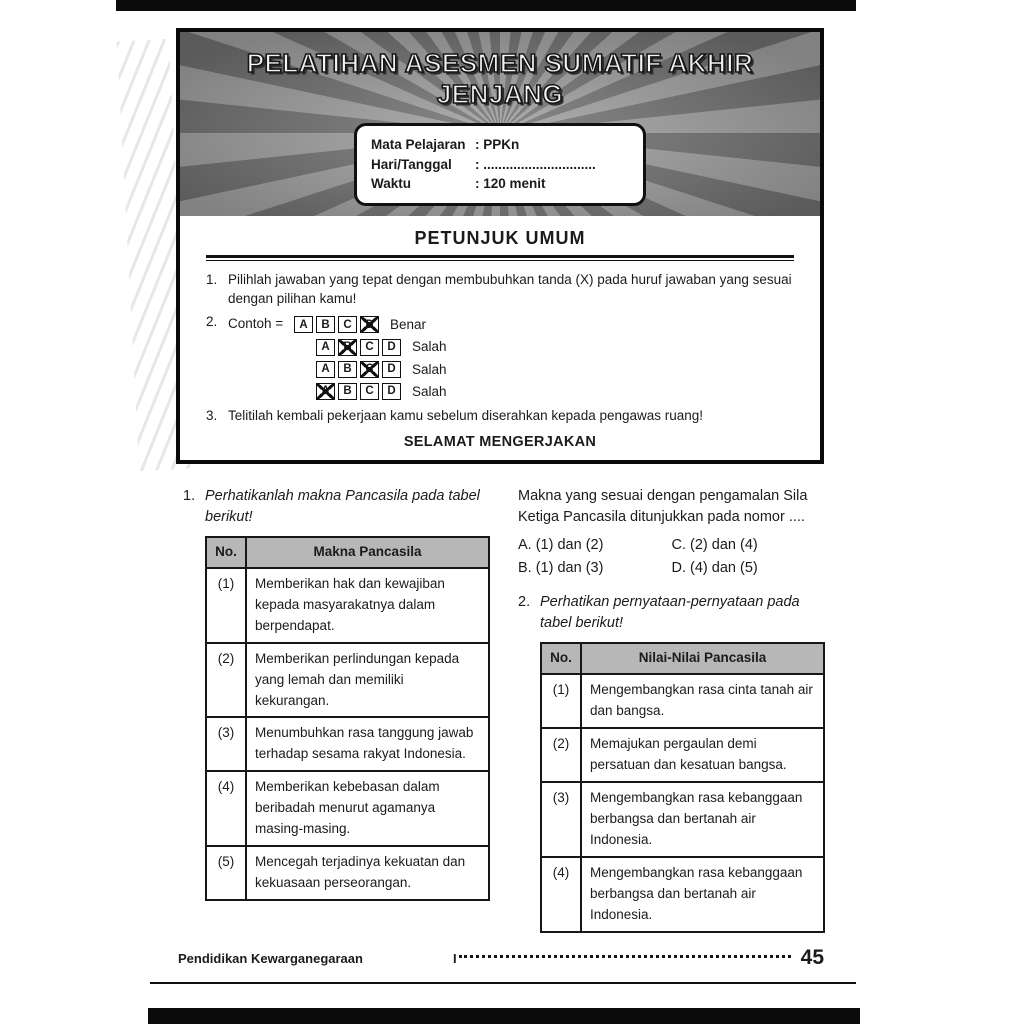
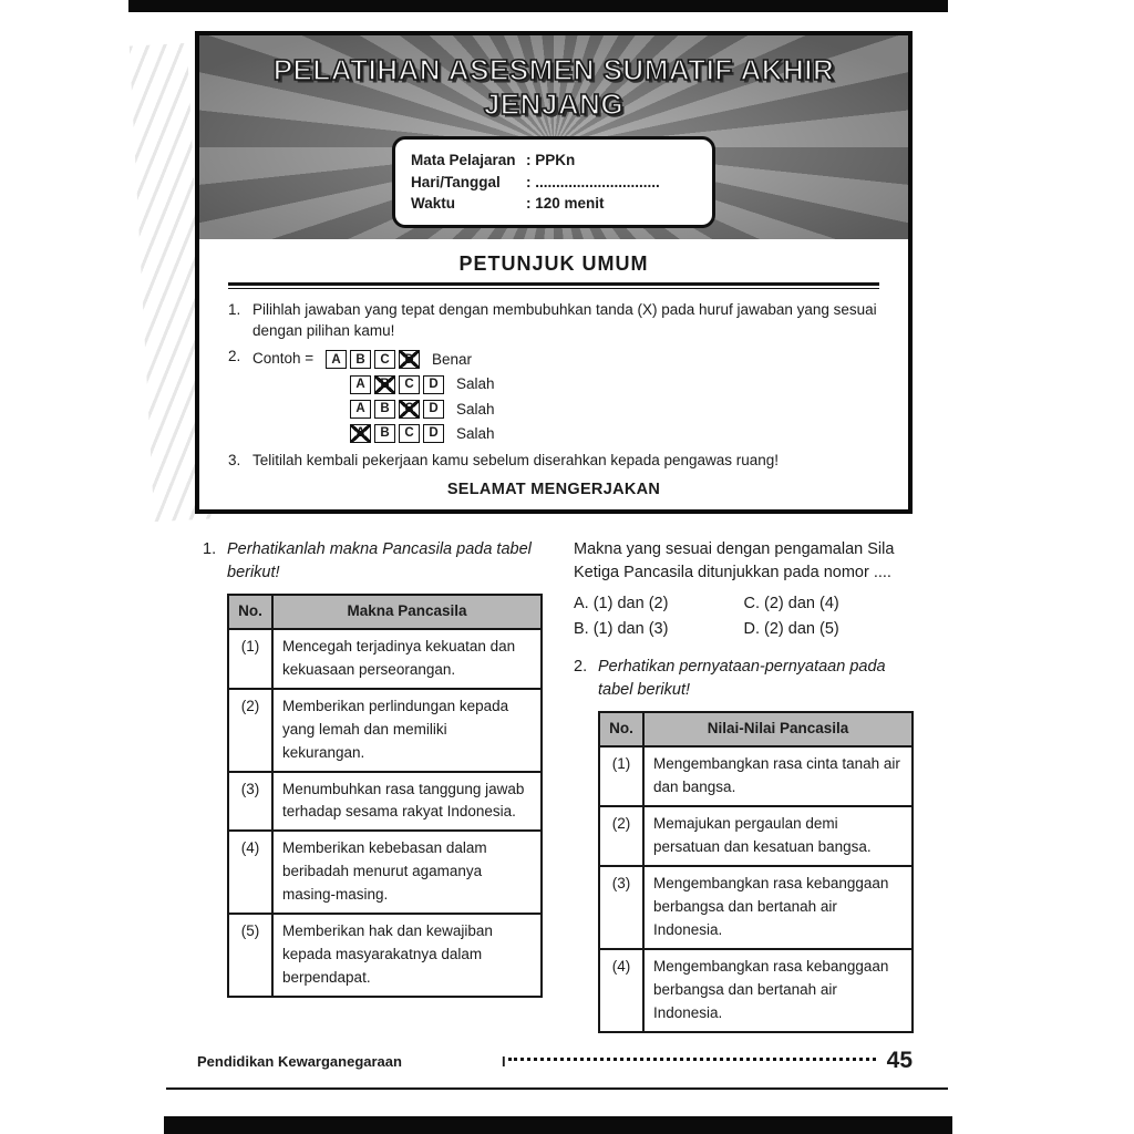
  PELATIHAN ASESMEN SUMATIF AKHIR JENJANG
  Mata Pelajaran
  : PPKn
  Hari/Tanggal
  : ..............................
  Waktu
  : 120 menit
  PETUNJUK UMUM
  1.
  Pilihlah jawaban yang tepat dengan membubuhkan tanda (X) pada huruf jawaban yang sesuai dengan pilihan kamu!
  2.
  Contoh =
  A
  B
  C
  D
  Benar
  A
  B
  C
  D
  Salah
  A
  B
  C
  D
  Salah
  A
  B
  C
  D
  Salah
  3.
  Telitilah kembali pekerjaan kamu sebelum diserahkan kepada pengawas ruang!
  SELAMAT MENGERJAKAN
  1.
  Perhatikanlah makna Pancasila pada tabel berikut!
  No.	Makna Pancasila
- (1)	Memberikan hak dan kewajiban kepada masyarakatnya dalam berpendapat.
+ (1)	Mencegah terjadinya kekuatan dan kekuasaan perseorangan.
  (2)	Memberikan perlindungan kepada yang lemah dan memiliki kekurangan.
  (3)	Menumbuhkan rasa tanggung jawab terhadap sesama rakyat Indonesia.
  (4)	Memberikan kebebasan dalam beribadah menurut agamanya masing-masing.
- (5)	Mencegah terjadinya kekuatan dan kekuasaan perseorangan.
+ (5)	Memberikan hak dan kewajiban kepada masyarakatnya dalam berpendapat.
  Makna yang sesuai dengan pengamalan Sila Ketiga Pancasila ditunjukkan pada nomor ....
  A. (1) dan (2)
  C. (2) dan (4)
  B. (1) dan (3)
- D. (4) dan (5)
+ D. (2) dan (5)
  2.
  Perhatikan pernyataan-pernyataan pada tabel berikut!
  No.	Nilai-Nilai Pancasila
  (1)	Mengembangkan rasa cinta tanah air dan bangsa.
  (2)	Memajukan pergaulan demi persatuan dan kesatuan bangsa.
  (3)	Mengembangkan rasa kebanggaan berbangsa dan bertanah air Indonesia.
  (4)	Mengembangkan rasa kebanggaan berbangsa dan bertanah air Indonesia.
  Pendidikan Kewarganegaraan
  I
  45
